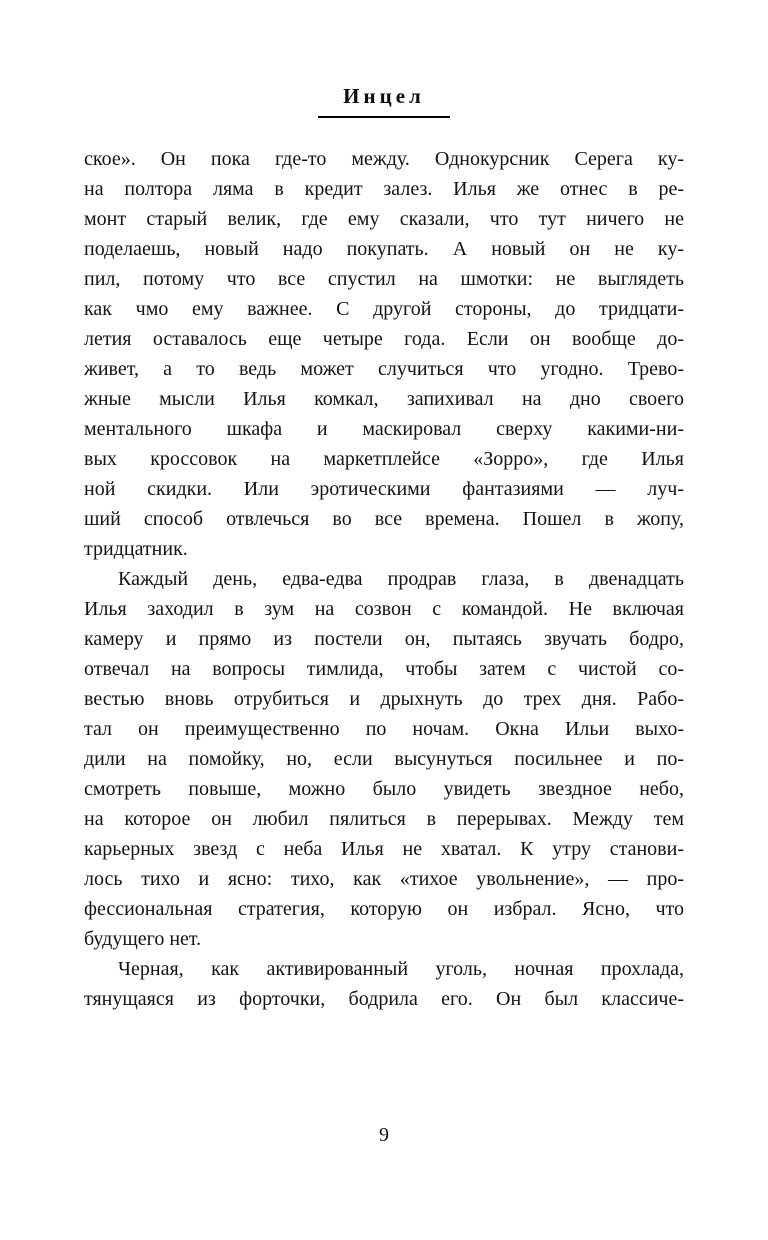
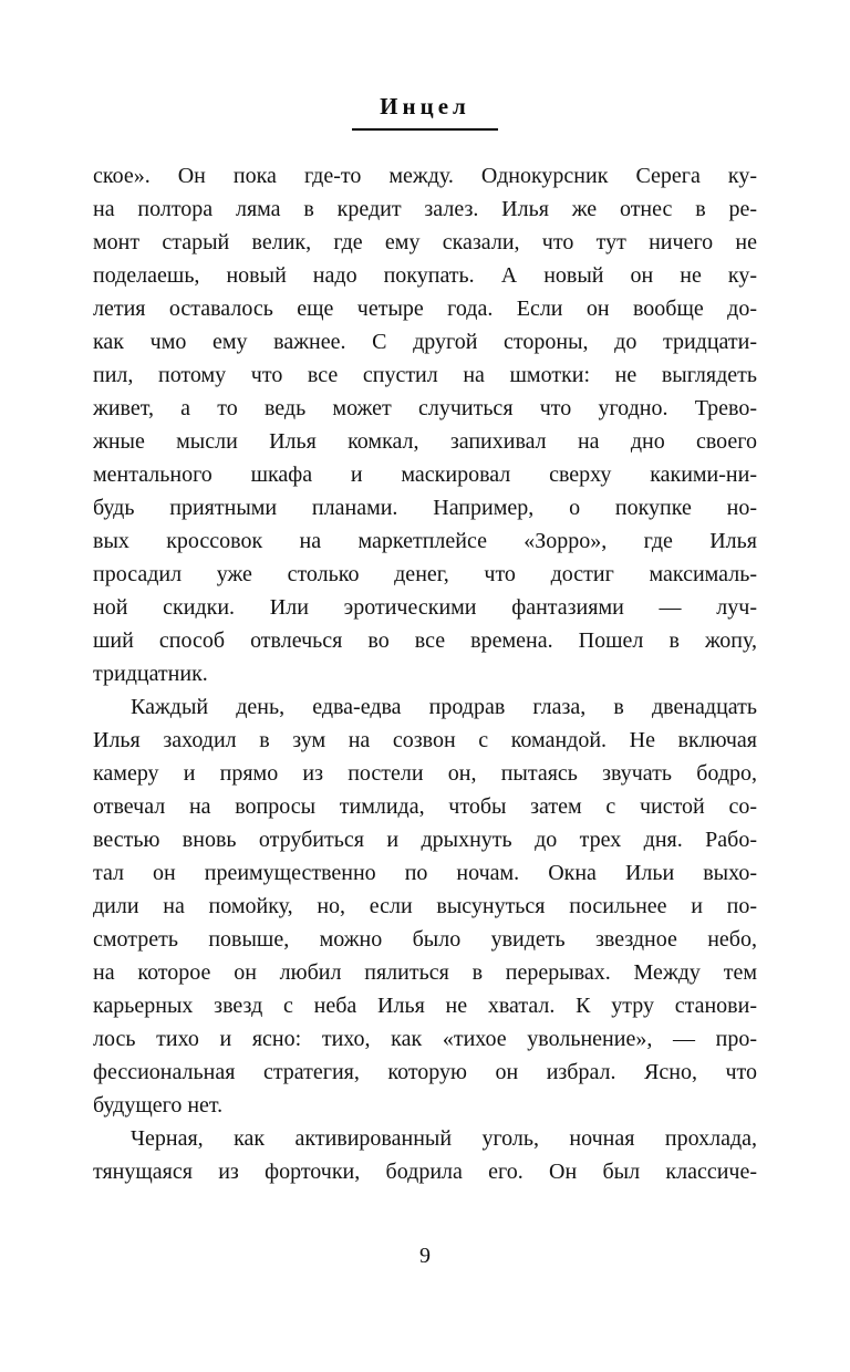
  Инцел
  ское». Он пока где-то между. Однокурсник Серега ку-
  на полтора ляма в кредит залез. Илья же отнес в ре-
  монт старый велик, где ему сказали, что тут ничего не
  поделаешь, новый надо покупать. А новый он не ку-
- пил, потому что все спустил на шмотки: не выглядеть
+ летия оставалось еще четыре года. Если он вообще до-
  как чмо ему важнее. С другой стороны, до тридцати-
- летия оставалось еще четыре года. Если он вообще до-
+ пил, потому что все спустил на шмотки: не выглядеть
  живет, а то ведь может случиться что угодно. Трево-
  жные мысли Илья комкал, запихивал на дно своего
  ментального шкафа и маскировал сверху какими-ни-
+ будь приятными планами. Например, о покупке но-
  вых кроссовок на маркетплейсе «Зорро», где Илья
+ просадил уже столько денег, что достиг максималь-
  ной скидки. Или эротическими фантазиями — луч-
  ший способ отвлечься во все времена. Пошел в жопу,
  тридцатник.
  Каждый день, едва-едва продрав глаза, в двенадцать
  Илья заходил в зум на созвон с командой. Не включая
  камеру и прямо из постели он, пытаясь звучать бодро,
  отвечал на вопросы тимлида, чтобы затем с чистой со-
  вестью вновь отрубиться и дрыхнуть до трех дня. Рабо-
  тал он преимущественно по ночам. Окна Ильи выхо-
  дили на помойку, но, если высунуться посильнее и по-
  смотреть повыше, можно было увидеть звездное небо,
  на которое он любил пялиться в перерывах. Между тем
  карьерных звезд с неба Илья не хватал. К утру станови-
  лось тихо и ясно: тихо, как «тихое увольнение», — про-
  фессиональная стратегия, которую он избрал. Ясно, что
  будущего нет.
  Черная, как активированный уголь, ночная прохлада,
  тянущаяся из форточки, бодрила его. Он был классиче-
  9
